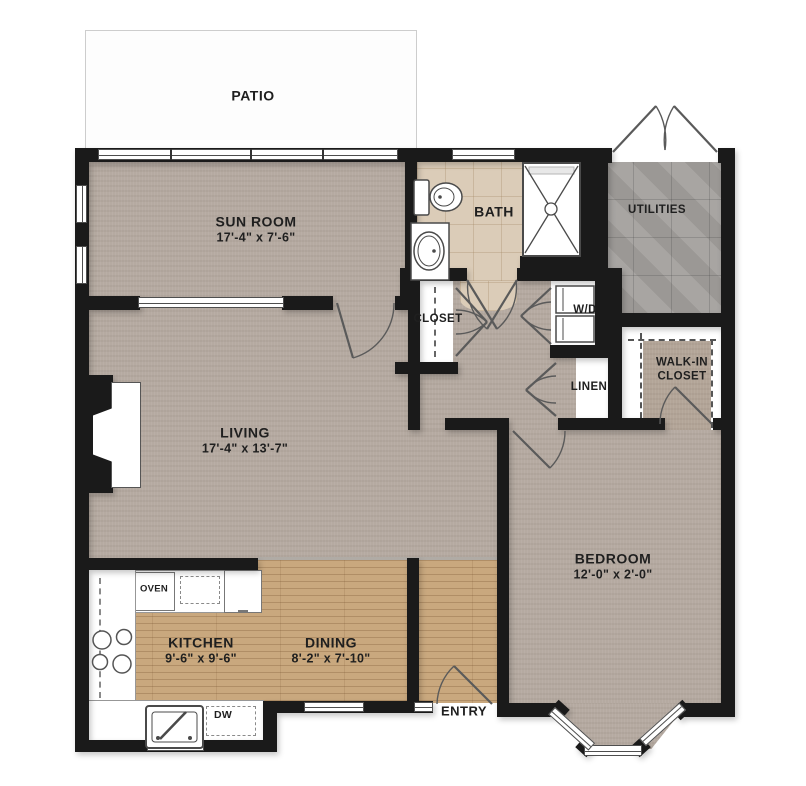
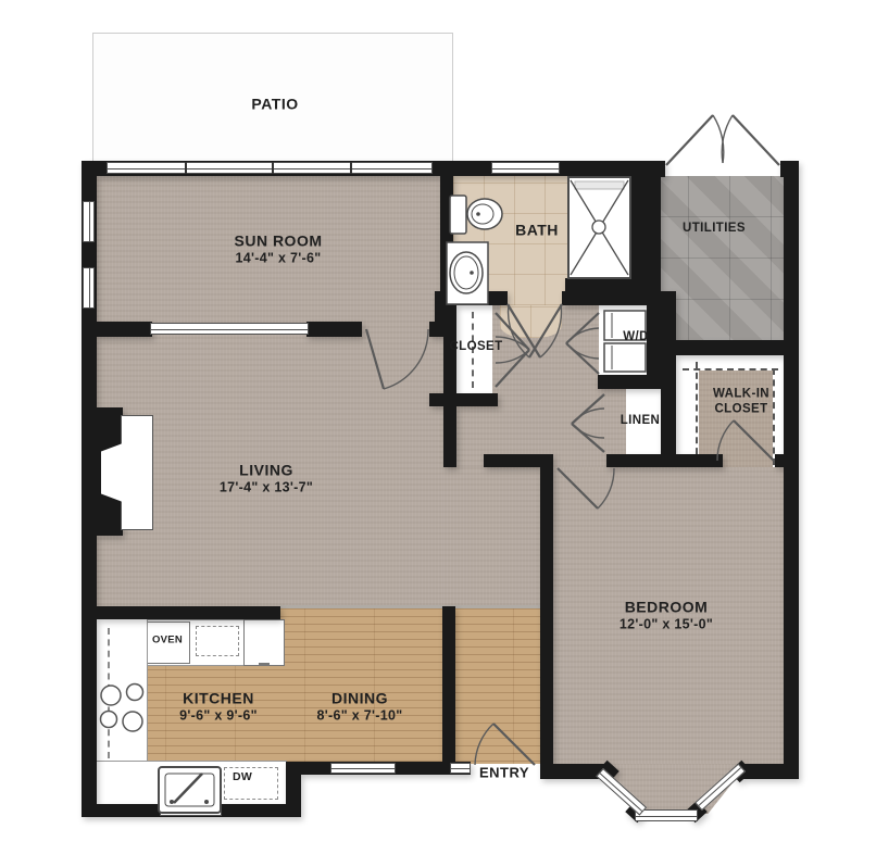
  PATIO
  SUN ROOM
- 17'-4" x 7'-6"
+ 14'-4" x 7'-6"
  BATH
  UTILITIES
  CLOSET
  W/D
  LINEN
  WALK-IN
  CLOSET
  LIVING
  17'-4" x 13'-7"
  BEDROOM
- 12'-0" x 2'-0"
+ 12'-0" x 15'-0"
  KITCHEN
  9'-6" x 9'-6"
  DINING
- 8'-2" x 7'-10"
+ 8'-6" x 7'-10"
  ENTRY
  OVEN
  DW
